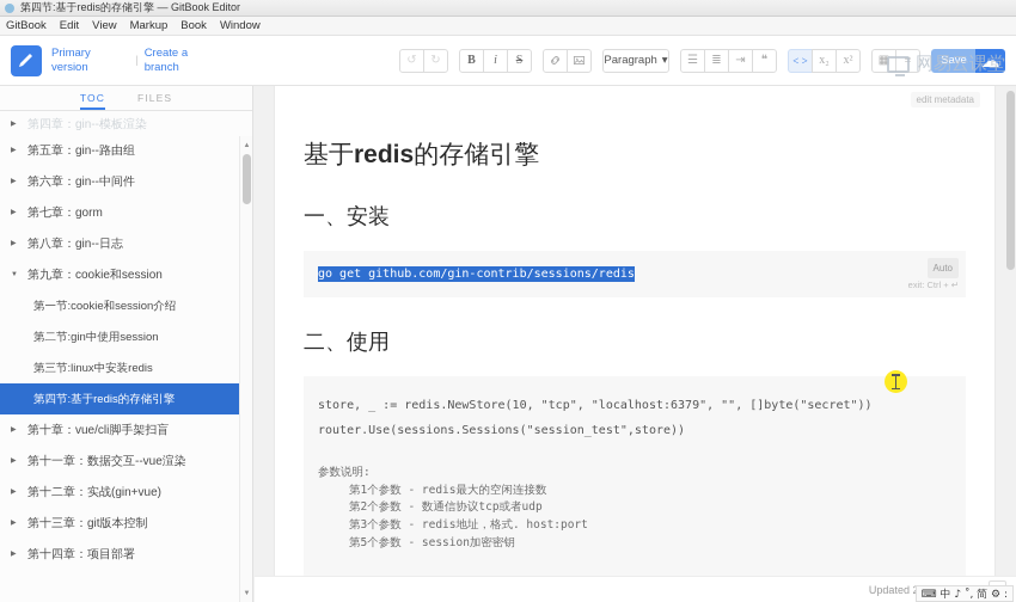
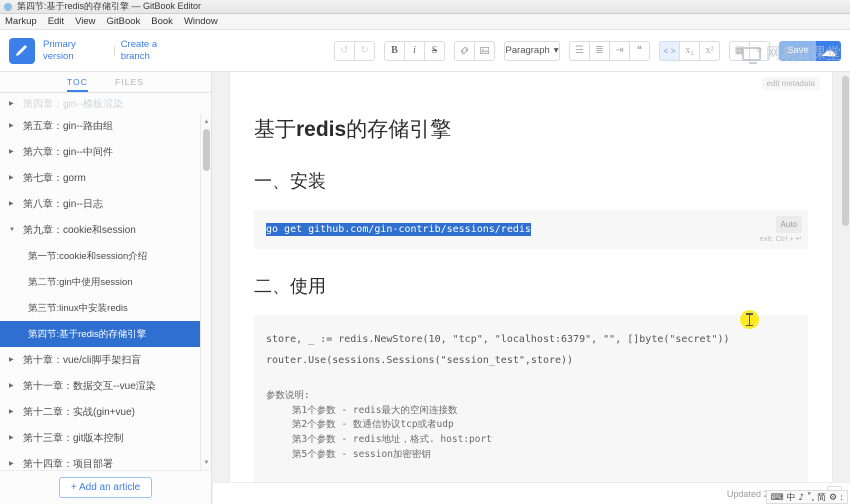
  第四节:基于redis的存储引擎 — GitBook Editor
- GitBook
+ Markup
  Edit
  View
- Markup
+ GitBook
  Book
  Window
  Primary version
  |
  Create a branch
  ↺
  ↻
  B
  i
  S
  Paragraph
  ▾
  ☰
  ≣
  ⇥
  ❝
  < >
  x₂
  x²
  ▦
  ≡
  Save
  ☁
  网易云课堂
  TOC
  FILES
  第四章：gin--模板渲染
  第五章：gin--路由组
  第六章：gin--中间件
  第七章：gorm
  第八章：gin--日志
  第九章：cookie和session
  第一节:cookie和session介绍
  第二节:gin中使用session
  第三节:linux中安装redis
  第四节:基于redis的存储引擎
  第十章：vue/cli脚手架扫盲
  第十一章：数据交互--vue渲染
  第十二章：实战(gin+vue)
  第十三章：git版本控制
  第十四章：项目部署
+ + Add an article
  edit metadata
  基于redis的存储引擎
  一、安装
  go get github.com/gin-contrib/sessions/redis
  Auto
  exit: Ctrl + ↵
  二、使用
  store, _ := redis.NewStore(10, "tcp", "localhost:6379", "", []byte("secret"))
  router.Use(sessions.Sessions("session_test",store))
  参数说明:
  第1个参数 - redis最大的空闲连接数
  第2个参数 - 数通信协议tcp或者udp
  第3个参数 - redis地址，格式. host:port
  第5个参数 - session加密密钥
  ⌨ 中 ♪ ˚, 简 ⚙ :
